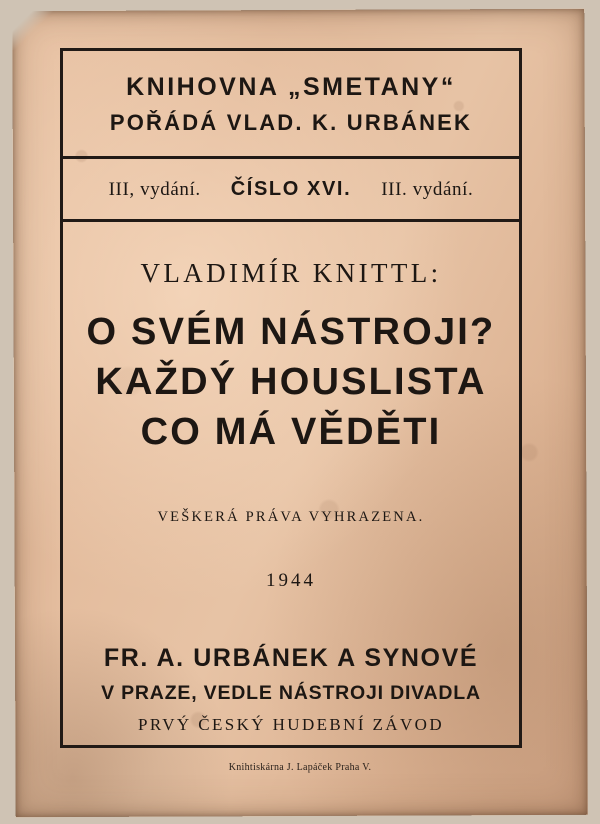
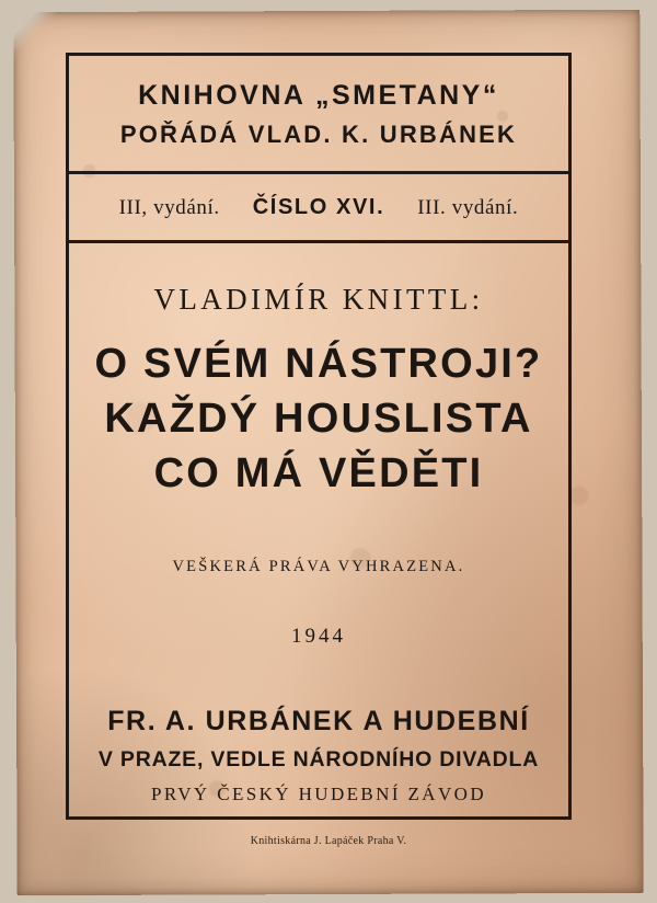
  KNIHOVNA „SMETANY“
  POŘÁDÁ VLAD. K. URBÁNEK
  III, vydání.
  ČÍSLO XVI.
  III. vydání.
  VLADIMÍR KNITTL:
  O SVÉM NÁSTROJI?
  KAŽDÝ HOUSLISTA
  CO MÁ VĚDĚTI
  VEŠKERÁ PRÁVA VYHRAZENA.
  1944
- FR. A. URBÁNEK A SYNOVÉ
+ FR. A. URBÁNEK A HUDEBNÍ
- V PRAZE, VEDLE NÁSTROJI DIVADLA
+ V PRAZE, VEDLE NÁRODNÍHO DIVADLA
  PRVÝ ČESKÝ HUDEBNÍ ZÁVOD
  Knihtiskárna J. Lapáček Praha V.
